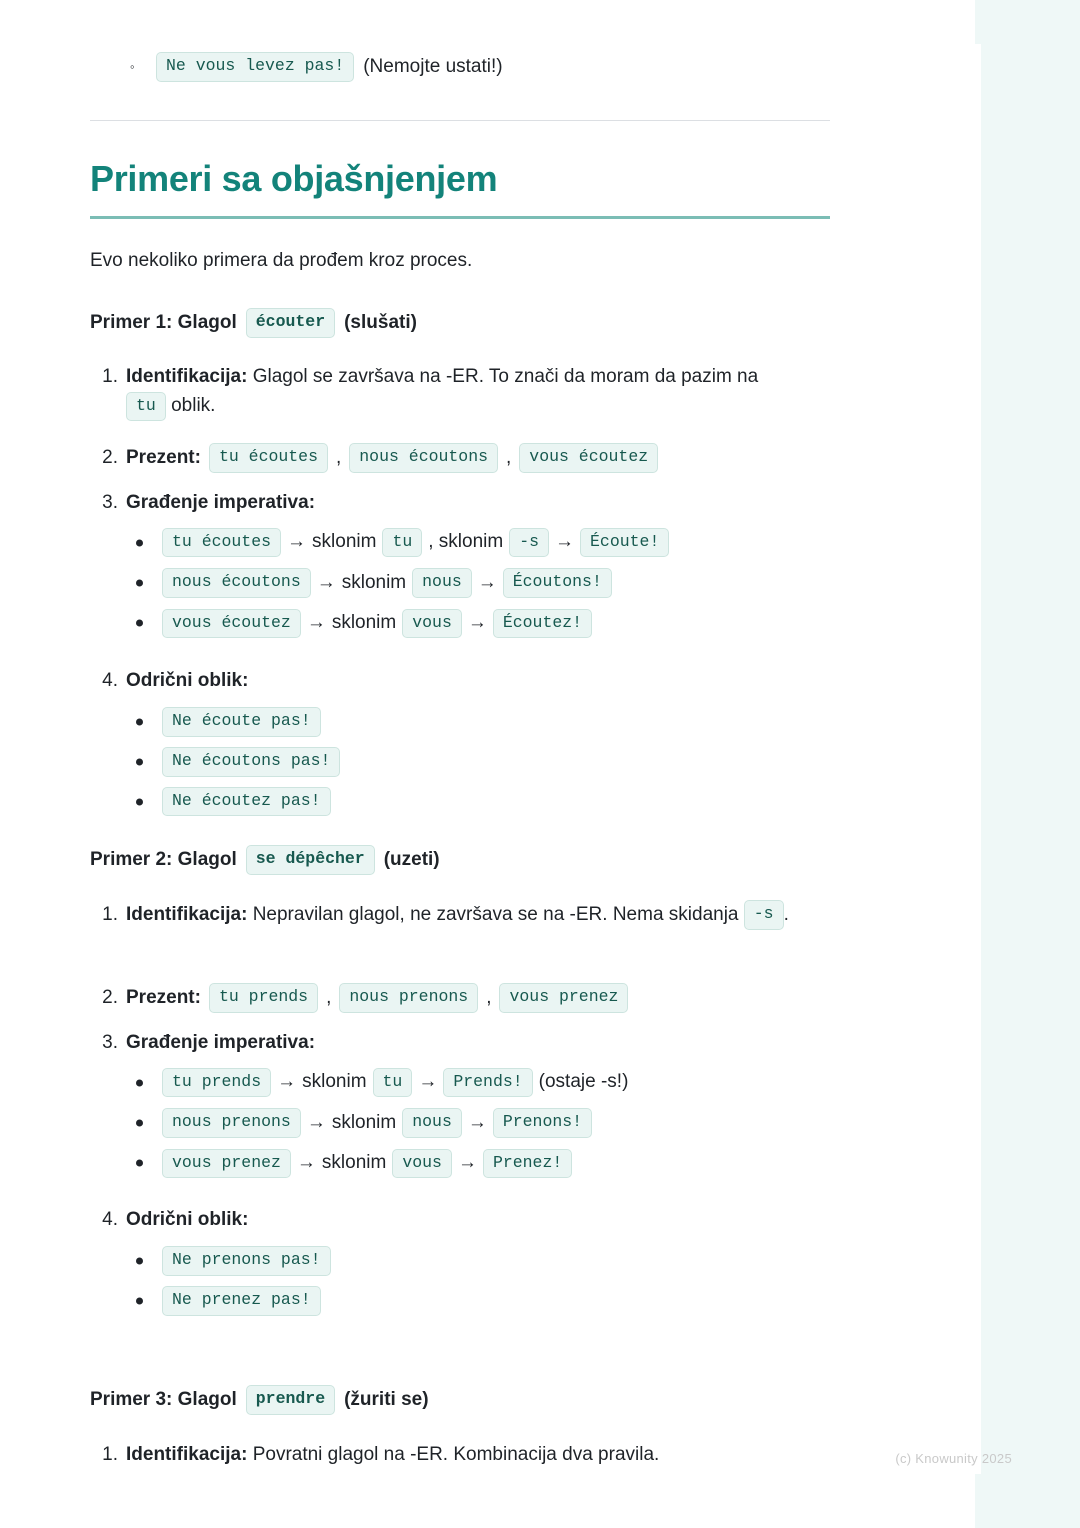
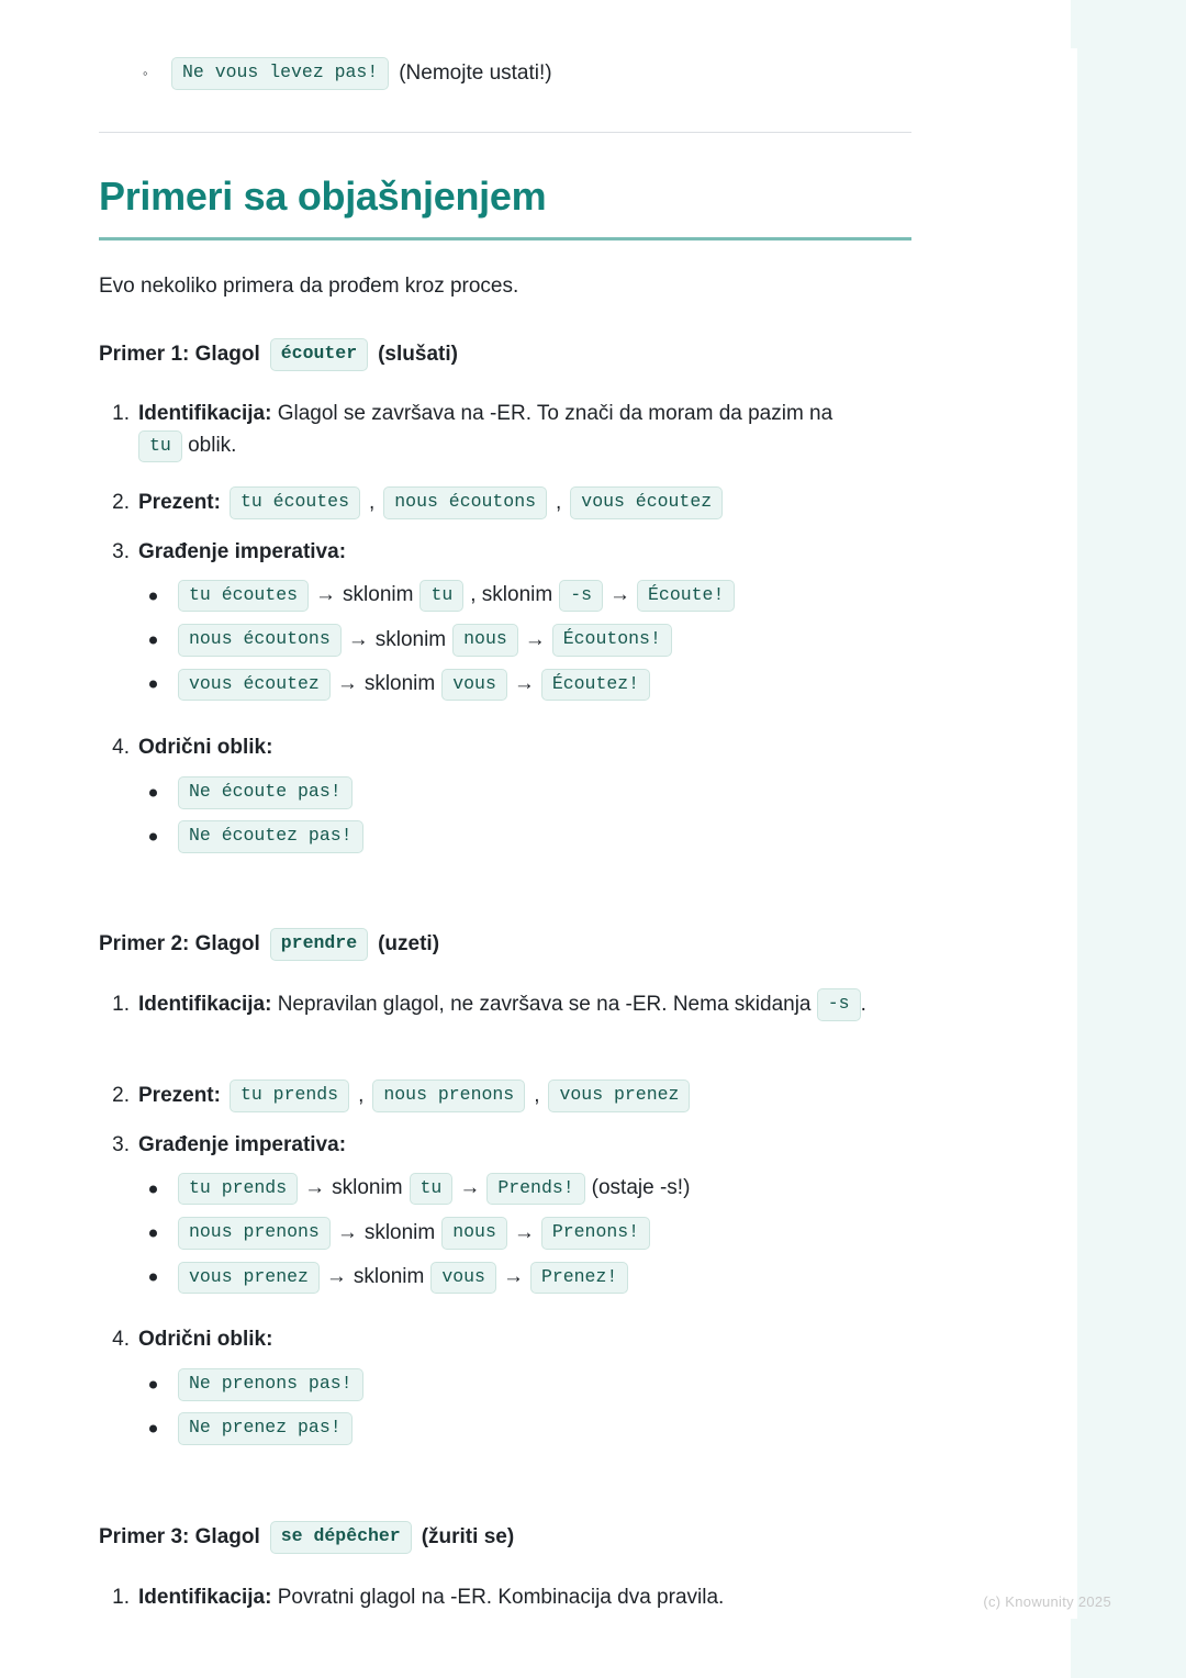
  ◦
  Ne vous levez pas!
  (Nemojte ustati!)
  Primeri sa objašnjenjem
  Evo nekoliko primera da prođem kroz proces.
  Primer 1: Glagol
  écouter
  (slušati)
  1.
  Identifikacija: Glagol se završava na -ER. To znači da moram da pazim na
  tu oblik.
  2.
  Prezent:
  tu écoutes
  ,
  nous écoutons
  ,
  vous écoutez
  3.
  Građenje imperativa:
  tu écoutes
  →
  sklonim
  tu
  , sklonim
  -s
  →
  Écoute!
  nous écoutons
  →
  sklonim
  nous
  →
  Écoutons!
  vous écoutez
  →
  sklonim
  vous
  →
  Écoutez!
  4.
  Odrični oblik:
  Ne écoute pas!
- Ne écoutons pas!
  Ne écoutez pas!
  Primer 2: Glagol
- se dépêcher
+ prendre
  (uzeti)
  1.
  Identifikacija: Nepravilan glagol, ne završava se na -ER. Nema skidanja -s .
  2.
  Prezent:
  tu prends
  ,
  nous prenons
  ,
  vous prenez
  3.
  Građenje imperativa:
  tu prends
  →
  sklonim
  tu
  →
  Prends!
  (ostaje -s!)
  nous prenons
  →
  sklonim
  nous
  →
  Prenons!
  vous prenez
  →
  sklonim
  vous
  →
  Prenez!
  4.
  Odrični oblik:
  Ne prenons pas!
  Ne prenez pas!
  Primer 3: Glagol
- prendre
+ se dépêcher
  (žuriti se)
  1.
  Identifikacija: Povratni glagol na -ER. Kombinacija dva pravila.
  (c) Knowunity 2025
